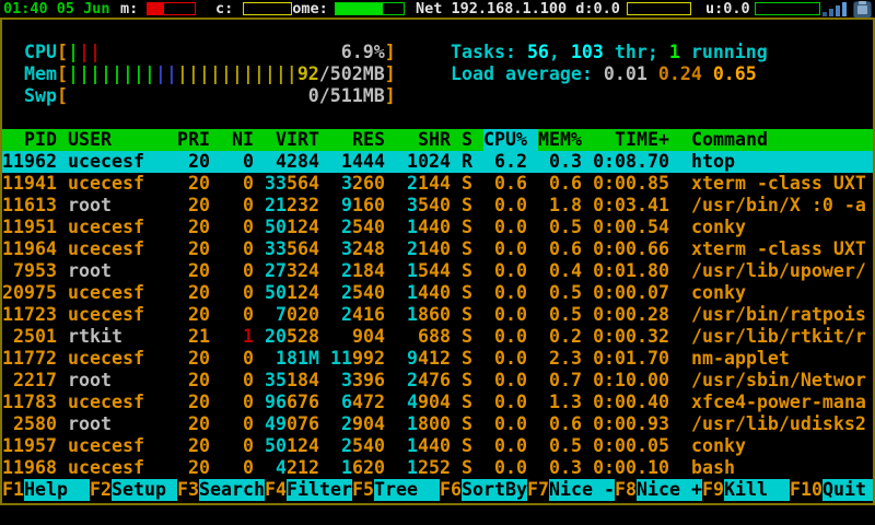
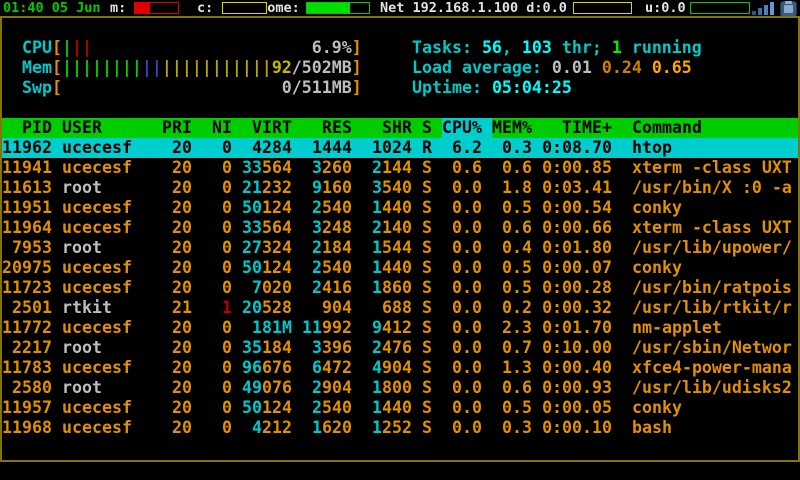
  01:40 05 Jun
  m:
  c:
  Net 192.168.1.100 d:0.0
  u:0.0
  CPU[||| 6.9%]
  Mem[|||||||||||||||||||||92/502MB]
  Swp[ 0/511MB]
  Tasks: 56, 103 thr; 1 running
  Load average: 0.01 0.24 0.65
+ Uptime: 05:04:25
  PID
  USER
  PRI
  NI
  VIRT
  RES
  SHR
  S
  CPU%
  MEM%
  TIME+
  Command
  11962
  ucecesf
  20
  0
  4284
  1444
  1024
  R
  6.2
  0.3
  0:08.70
  htop
  11941
  ucecesf
  20
  0
  33564
  3260
  2144
  S
  0.6
  0.6
  0:00.85
  xterm -class UXT
  11613
  root
  20
  0
  21232
  9160
  3540
  S
  0.0
  1.8
  0:03.41
  /usr/bin/X :0 -a
  11951
  ucecesf
  20
  0
  50124
  2540
  1440
  S
  0.0
  0.5
  0:00.54
  conky
  11964
  ucecesf
  20
  0
  33564
  3248
  2140
  S
  0.0
  0.6
  0:00.66
  xterm -class UXT
  7953
  root
  20
  0
  27324
  2184
  1544
  S
  0.0
  0.4
  0:01.80
  /usr/lib/upower/
  20975
  ucecesf
  20
  0
  50124
  2540
  1440
  S
  0.0
  0.5
  0:00.07
  conky
  11723
  ucecesf
  20
  0
  7020
  2416
  1860
  S
  0.0
  0.5
  0:00.28
  /usr/bin/ratpois
  2501
  rtkit
  21
  1
  20528
  904
  688
  S
  0.0
  0.2
  0:00.32
  /usr/lib/rtkit/r
  11772
  ucecesf
  20
  0
  181M
  11992
  9412
  S
  0.0
  2.3
  0:01.70
  nm-applet
  2217
  root
  20
  0
  35184
  3396
  2476
  S
  0.0
  0.7
  0:10.00
  /usr/sbin/Networ
  11783
  ucecesf
  20
  0
  96676
  6472
  4904
  S
  0.0
  1.3
  0:00.40
  xfce4-power-mana
  2580
  root
  20
  0
  49076
  2904
  1800
  S
  0.0
  0.6
  0:00.93
  /usr/lib/udisks2
  11957
  ucecesf
  20
  0
  50124
  2540
  1440
  S
  0.0
  0.5
  0:00.05
  conky
  11968
  ucecesf
  20
  0
  4212
  1620
  1252
  S
  0.0
  0.3
  0:00.10
  bash
- F1
- Help
- F2
- Setup
- F3
- Search
- F4
- Filter
- F5
- Tree
- F6
- SortBy
- F7
- Nice -
- F8
- Nice +
- F9
- Kill
- F10
- Quit
